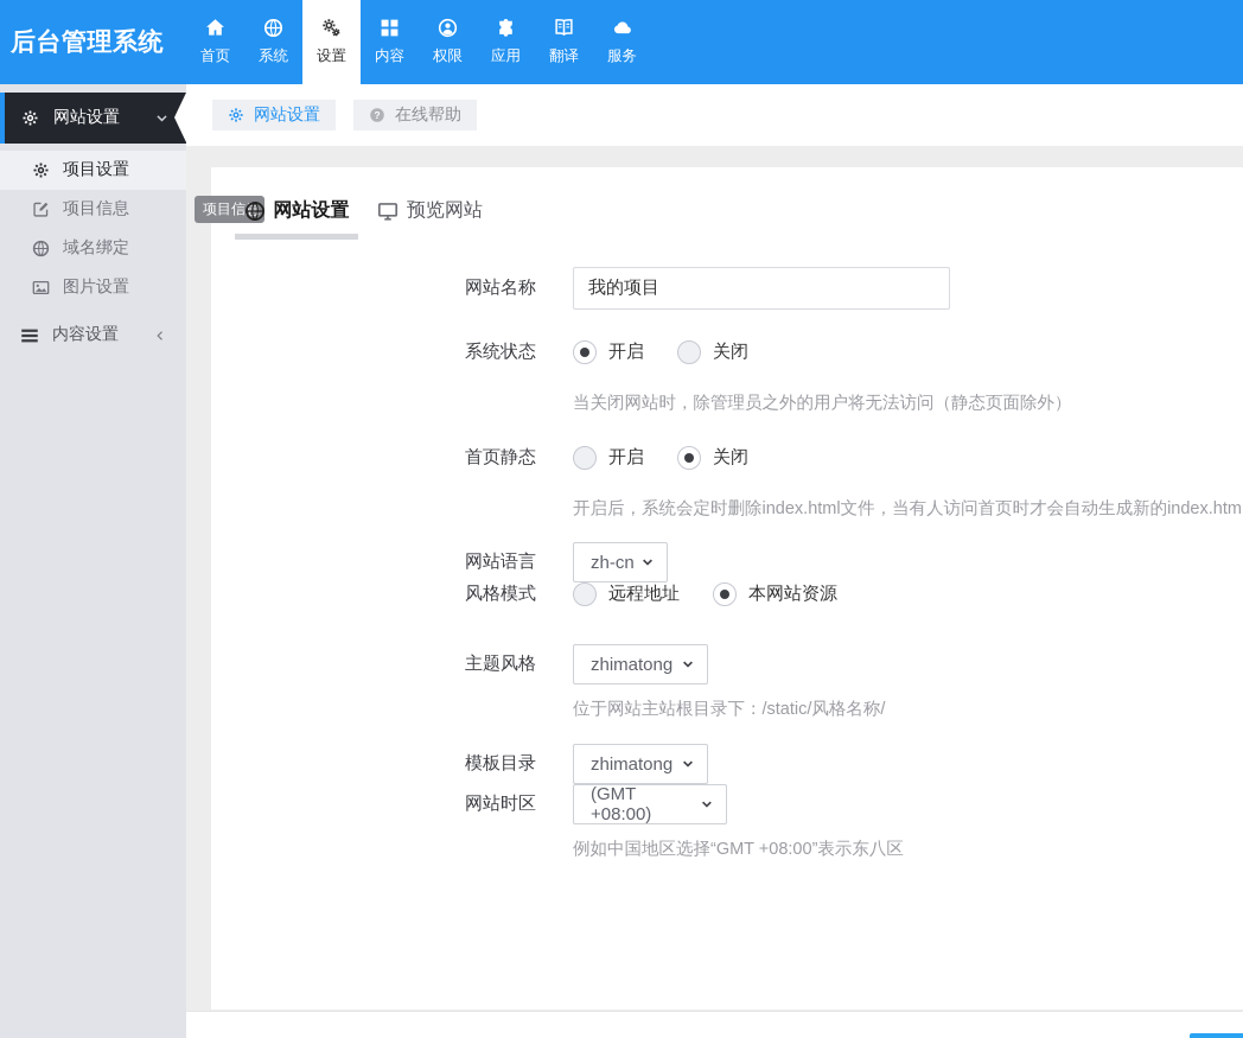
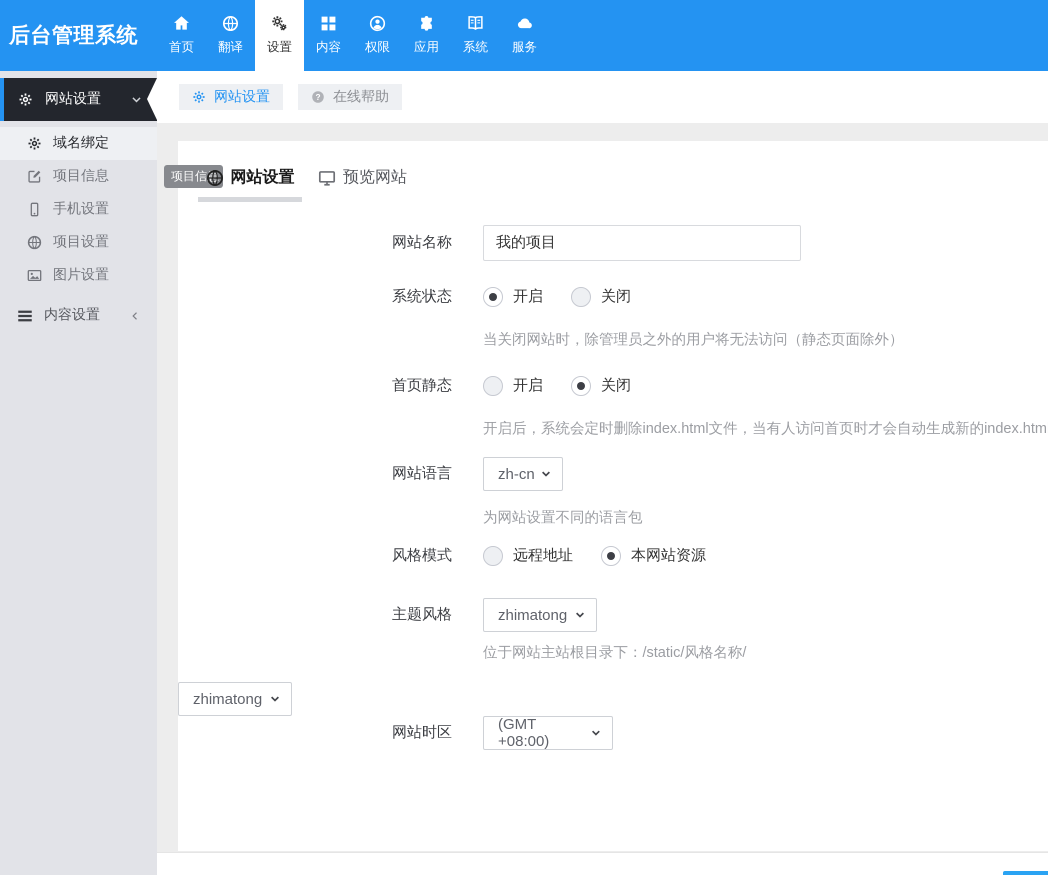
  后台管理系统
  首页
- 系统
+ 翻译
  设置
  内容
  权限
  应用
- 翻译
+ 系统
  服务
  网站设置
- 项目设置
+ 域名绑定
  项目信息
+ 手机设置
- 域名绑定
+ 项目设置
  图片设置
  内容设置
  网站设置
  ?
  在线帮助
  网站设置
  预览网站
  网站名称
  我的项目
  系统状态
  开启
  关闭
  当关闭网站时，除管理员之外的用户将无法访问（静态页面除外）
  首页静态
  开启
  关闭
  开启后，系统会定时删除index.html文件，当有人访问首页时才会自动生成新的index.htm
  网站语言
  zh-cn
+ 为网站设置不同的语言包
  风格模式
  远程地址
  本网站资源
  主题风格
  zhimatong
  位于网站主站根目录下：/static/风格名称/
- 模板目录
  zhimatong
  网站时区
  (GMT +08:00)
- 例如中国地区选择“GMT +08:00”表示东八区
  项目信息
